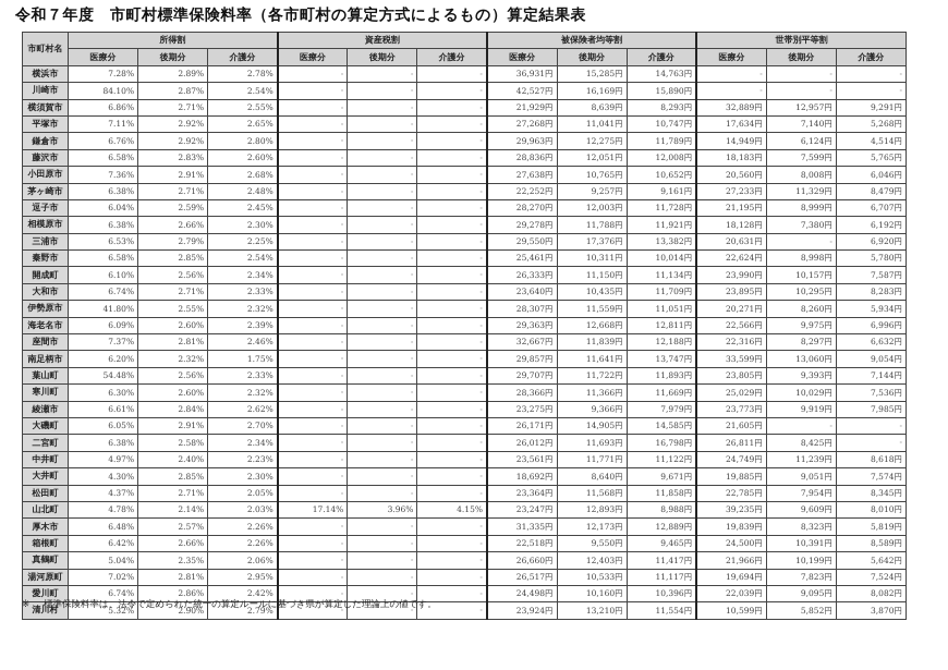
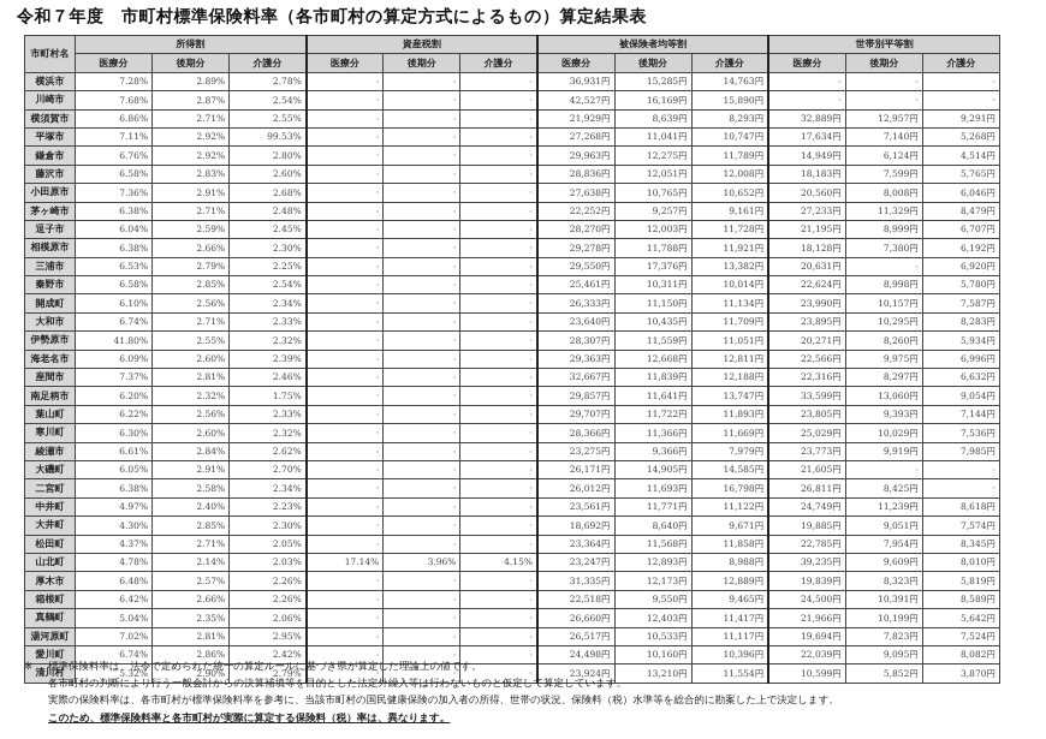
  令和７年度 市町村標準保険料率（各市町村の算定方式によるもの）算定結果表
  市町村名	所得割	資産税割	被保険者均等割	世帯別平等割
  医療分	後期分	介護分	医療分	後期分	介護分	医療分	後期分	介護分	医療分	後期分	介護分
  横浜市	7.28%	2.89%	2.78%	-	-	-	36,931円	15,285円	14,763円	-	-	-
- 川崎市	84.10%	2.87%	2.54%	-	-	-	42,527円	16,169円	15,890円	-	-	-
+ 川崎市	7.68%	2.87%	2.54%	-	-	-	42,527円	16,169円	15,890円	-	-	-
  横須賀市	6.86%	2.71%	2.55%	-	-	-	21,929円	8,639円	8,293円	32,889円	12,957円	9,291円
- 平塚市	7.11%	2.92%	2.65%	-	-	-	27,268円	11,041円	10,747円	17,634円	7,140円	5,268円
+ 平塚市	7.11%	2.92%	99.53%	-	-	-	27,268円	11,041円	10,747円	17,634円	7,140円	5,268円
  鎌倉市	6.76%	2.92%	2.80%	-	-	-	29,963円	12,275円	11,789円	14,949円	6,124円	4,514円
  藤沢市	6.58%	2.83%	2.60%	-	-	-	28,836円	12,051円	12,008円	18,183円	7,599円	5,765円
  小田原市	7.36%	2.91%	2.68%	-	-	-	27,638円	10,765円	10,652円	20,560円	8,008円	6,046円
  茅ヶ崎市	6.38%	2.71%	2.48%	-	-	-	22,252円	9,257円	9,161円	27,233円	11,329円	8,479円
  逗子市	6.04%	2.59%	2.45%	-	-	-	28,270円	12,003円	11,728円	21,195円	8,999円	6,707円
  相模原市	6.38%	2.66%	2.30%	-	-	-	29,278円	11,788円	11,921円	18,128円	7,380円	6,192円
  三浦市	6.53%	2.79%	2.25%	-	-	-	29,550円	17,376円	13,382円	20,631円	-	6,920円
  秦野市	6.58%	2.85%	2.54%	-	-	-	25,461円	10,311円	10,014円	22,624円	8,998円	5,780円
  開成町	6.10%	2.56%	2.34%	-	-	-	26,333円	11,150円	11,134円	23,990円	10,157円	7,587円
  大和市	6.74%	2.71%	2.33%	-	-	-	23,640円	10,435円	11,709円	23,895円	10,295円	8,283円
  伊勢原市	41.80%	2.55%	2.32%	-	-	-	28,307円	11,559円	11,051円	20,271円	8,260円	5,934円
  海老名市	6.09%	2.60%	2.39%	-	-	-	29,363円	12,668円	12,811円	22,566円	9,975円	6,996円
  座間市	7.37%	2.81%	2.46%	-	-	-	32,667円	11,839円	12,188円	22,316円	8,297円	6,632円
  南足柄市	6.20%	2.32%	1.75%	-	-	-	29,857円	11,641円	13,747円	33,599円	13,060円	9,054円
- 葉山町	54.48%	2.56%	2.33%	-	-	-	29,707円	11,722円	11,893円	23,805円	9,393円	7,144円
+ 葉山町	6.22%	2.56%	2.33%	-	-	-	29,707円	11,722円	11,893円	23,805円	9,393円	7,144円
  寒川町	6.30%	2.60%	2.32%	-	-	-	28,366円	11,366円	11,669円	25,029円	10,029円	7,536円
  綾瀬市	6.61%	2.84%	2.62%	-	-	-	23,275円	9,366円	7,979円	23,773円	9,919円	7,985円
  大磯町	6.05%	2.91%	2.70%	-	-	-	26,171円	14,905円	14,585円	21,605円	-	-
  二宮町	6.38%	2.58%	2.34%	-	-	-	26,012円	11,693円	16,798円	26,811円	8,425円	-
  中井町	4.97%	2.40%	2.23%	-	-	-	23,561円	11,771円	11,122円	24,749円	11,239円	8,618円
  大井町	4.30%	2.85%	2.30%	-	-	-	18,692円	8,640円	9,671円	19,885円	9,051円	7,574円
  松田町	4.37%	2.71%	2.05%	-	-	-	23,364円	11,568円	11,858円	22,785円	7,954円	8,345円
  山北町	4.78%	2.14%	2.03%	17.14%	3.96%	4.15%	23,247円	12,893円	8,988円	39,235円	9,609円	8,010円
  厚木市	6.48%	2.57%	2.26%	-	-	-	31,335円	12,173円	12,889円	19,839円	8,323円	5,819円
  箱根町	6.42%	2.66%	2.26%	-	-	-	22,518円	9,550円	9,465円	24,500円	10,391円	8,589円
  真鶴町	5.04%	2.35%	2.06%	-	-	-	26,660円	12,403円	11,417円	21,966円	10,199円	5,642円
  湯河原町	7.02%	2.81%	2.95%	-	-	-	26,517円	10,533円	11,117円	19,694円	7,823円	7,524円
  愛川町	6.74%	2.86%	2.42%	-	-	-	24,498円	10,160円	10,396円	22,039円	9,095円	8,082円
  清川村	5.32%	2.90%	2.79%	-	-	-	23,924円	13,210円	11,554円	10,599円	5,852円	3,870円
  ※ 標準保険料率は、法令で定められた統一の算定ルールに基づき県が算定した理論上の値です。
+ 各市町村の判断により行う一般会計からの決算補填等を目的とした法定外繰入等は行わないものと仮定して算定しています。
+ 実際の保険料率は、各市町村が標準保険料率を参考に、当該市町村の国民健康保険の加入者の所得、世帯の状況、保険料（税）水準等を総合的に勘案した上で決定します。
+ このため、標準保険料率と各市町村が実際に算定する保険料（税）率は、異なります。
